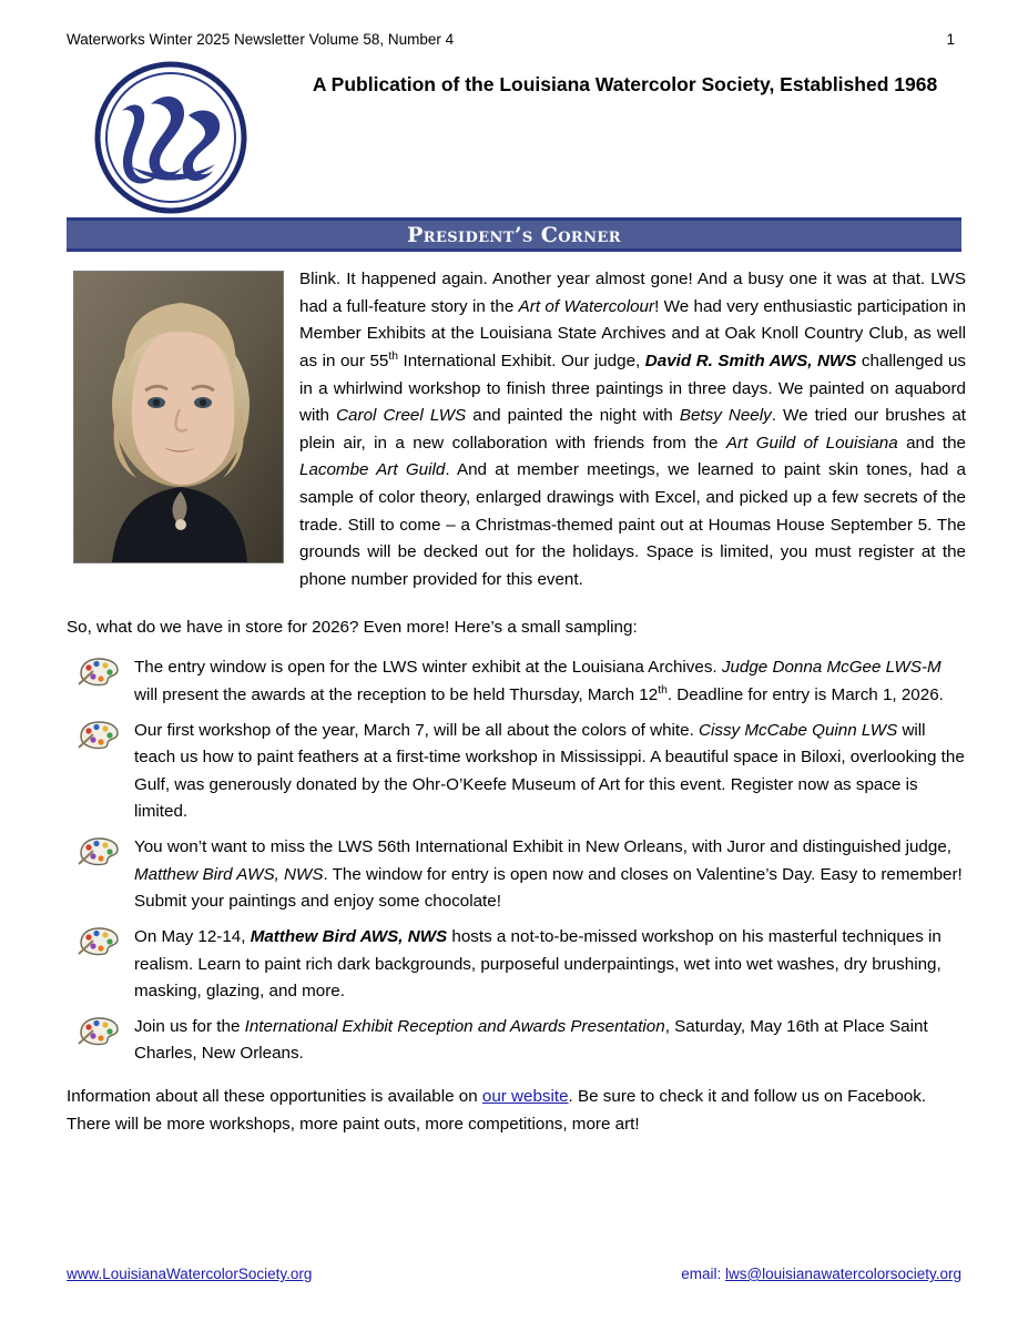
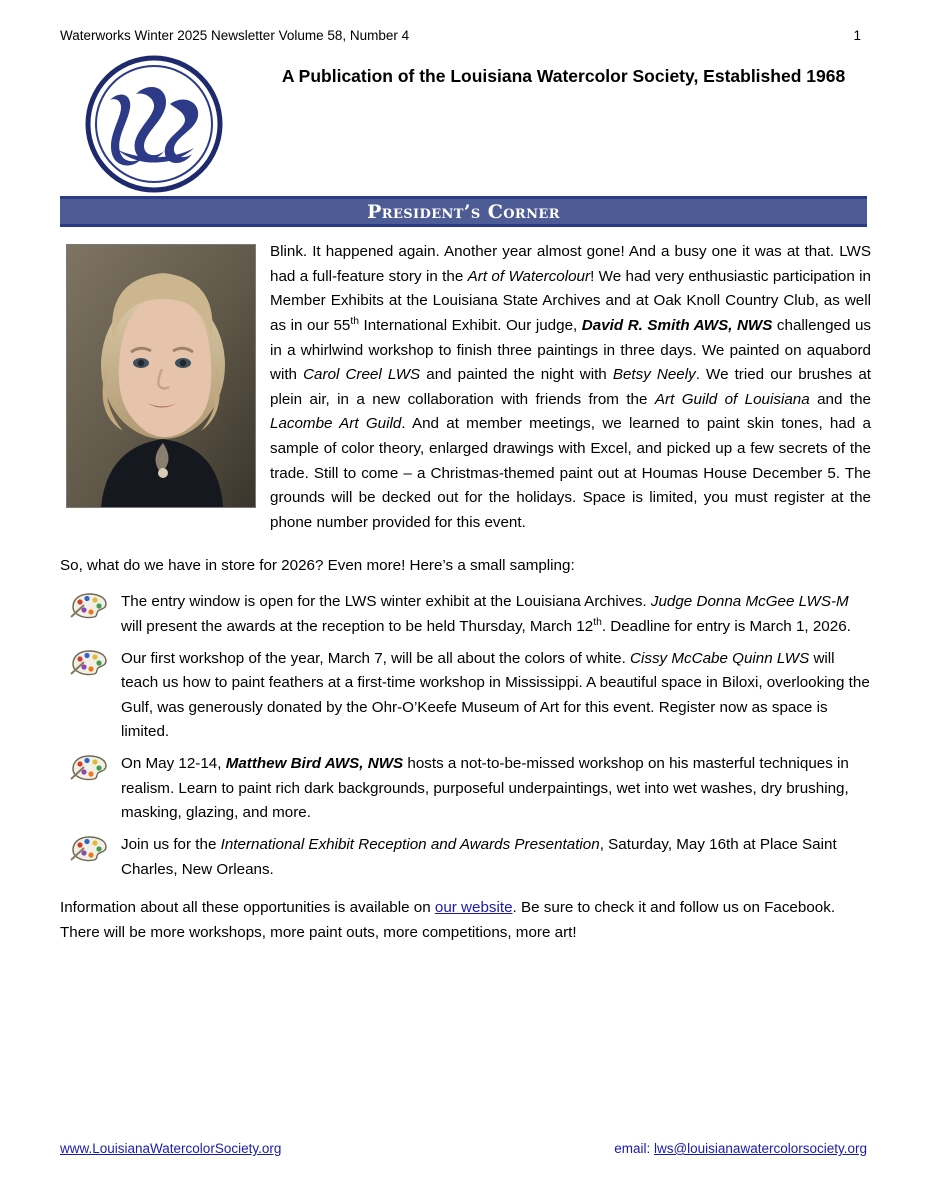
  Waterworks Winter 2025 Newsletter Volume 58, Number 4
  1
  A Publication of the Louisiana Watercolor Society, Established 1968
  President’s Corner
- Blink. It happened again. Another year almost gone! And a busy one it was at that. LWS had a full-feature story in the Art of Watercolour! We had very enthusiastic participation in Member Exhibits at the Louisiana State Archives and at Oak Knoll Country Club, as well as in our 55th International Exhibit. Our judge, David R. Smith AWS, NWS challenged us in a whirlwind workshop to finish three paintings in three days. We painted on aquabord with Carol Creel LWS and painted the night with Betsy Neely. We tried our brushes at plein air, in a new collaboration with friends from the Art Guild of Louisiana and the Lacombe Art Guild. And at member meetings, we learned to paint skin tones, had a sample of color theory, enlarged drawings with Excel, and picked up a few secrets of the trade. Still to come – a Christmas-themed paint out at Houmas House September 5. The grounds will be decked out for the holidays. Space is limited, you must register at the phone number provided for this event.
+ Blink. It happened again. Another year almost gone! And a busy one it was at that. LWS had a full-feature story in the Art of Watercolour! We had very enthusiastic participation in Member Exhibits at the Louisiana State Archives and at Oak Knoll Country Club, as well as in our 55th International Exhibit. Our judge, David R. Smith AWS, NWS challenged us in a whirlwind workshop to finish three paintings in three days. We painted on aquabord with Carol Creel LWS and painted the night with Betsy Neely. We tried our brushes at plein air, in a new collaboration with friends from the Art Guild of Louisiana and the Lacombe Art Guild. And at member meetings, we learned to paint skin tones, had a sample of color theory, enlarged drawings with Excel, and picked up a few secrets of the trade. Still to come – a Christmas-themed paint out at Houmas House December 5. The grounds will be decked out for the holidays. Space is limited, you must register at the phone number provided for this event.
  So, what do we have in store for 2026? Even more! Here’s a small sampling:
  The entry window is open for the LWS winter exhibit at the Louisiana Archives. Judge Donna McGee LWS-M will present the awards at the reception to be held Thursday, March 12th. Deadline for entry is March 1, 2026.
  Our first workshop of the year, March 7, will be all about the colors of white. Cissy McCabe Quinn LWS will teach us how to paint feathers at a first-time workshop in Mississippi. A beautiful space in Biloxi, overlooking the Gulf, was generously donated by the Ohr-O’Keefe Museum of Art for this event. Register now as space is limited.
- You won’t want to miss the LWS 56th International Exhibit in New Orleans, with Juror and distinguished judge, Matthew Bird AWS, NWS. The window for entry is open now and closes on Valentine’s Day. Easy to remember! Submit your paintings and enjoy some chocolate!
  On May 12-14, Matthew Bird AWS, NWS hosts a not-to-be-missed workshop on his masterful techniques in realism. Learn to paint rich dark backgrounds, purposeful underpaintings, wet into wet washes, dry brushing, masking, glazing, and more.
  Join us for the International Exhibit Reception and Awards Presentation, Saturday, May 16th at Place Saint Charles, New Orleans.
  Information about all these opportunities is available on our website. Be sure to check it and follow us on Facebook. There will be more workshops, more paint outs, more competitions, more art!
  www.LouisianaWatercolorSociety.org
  email: lws@louisianawatercolorsociety.org
